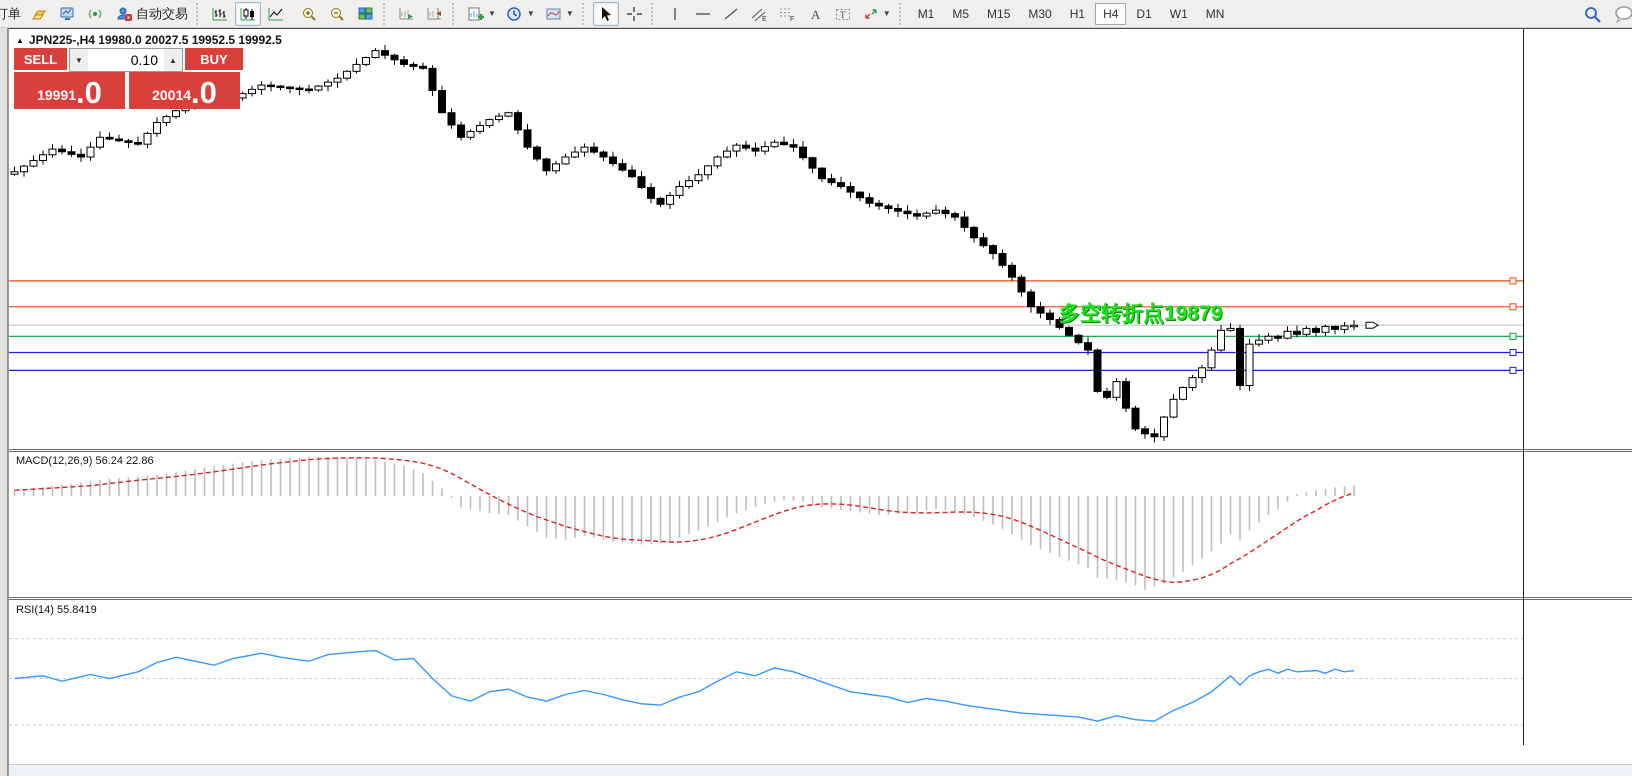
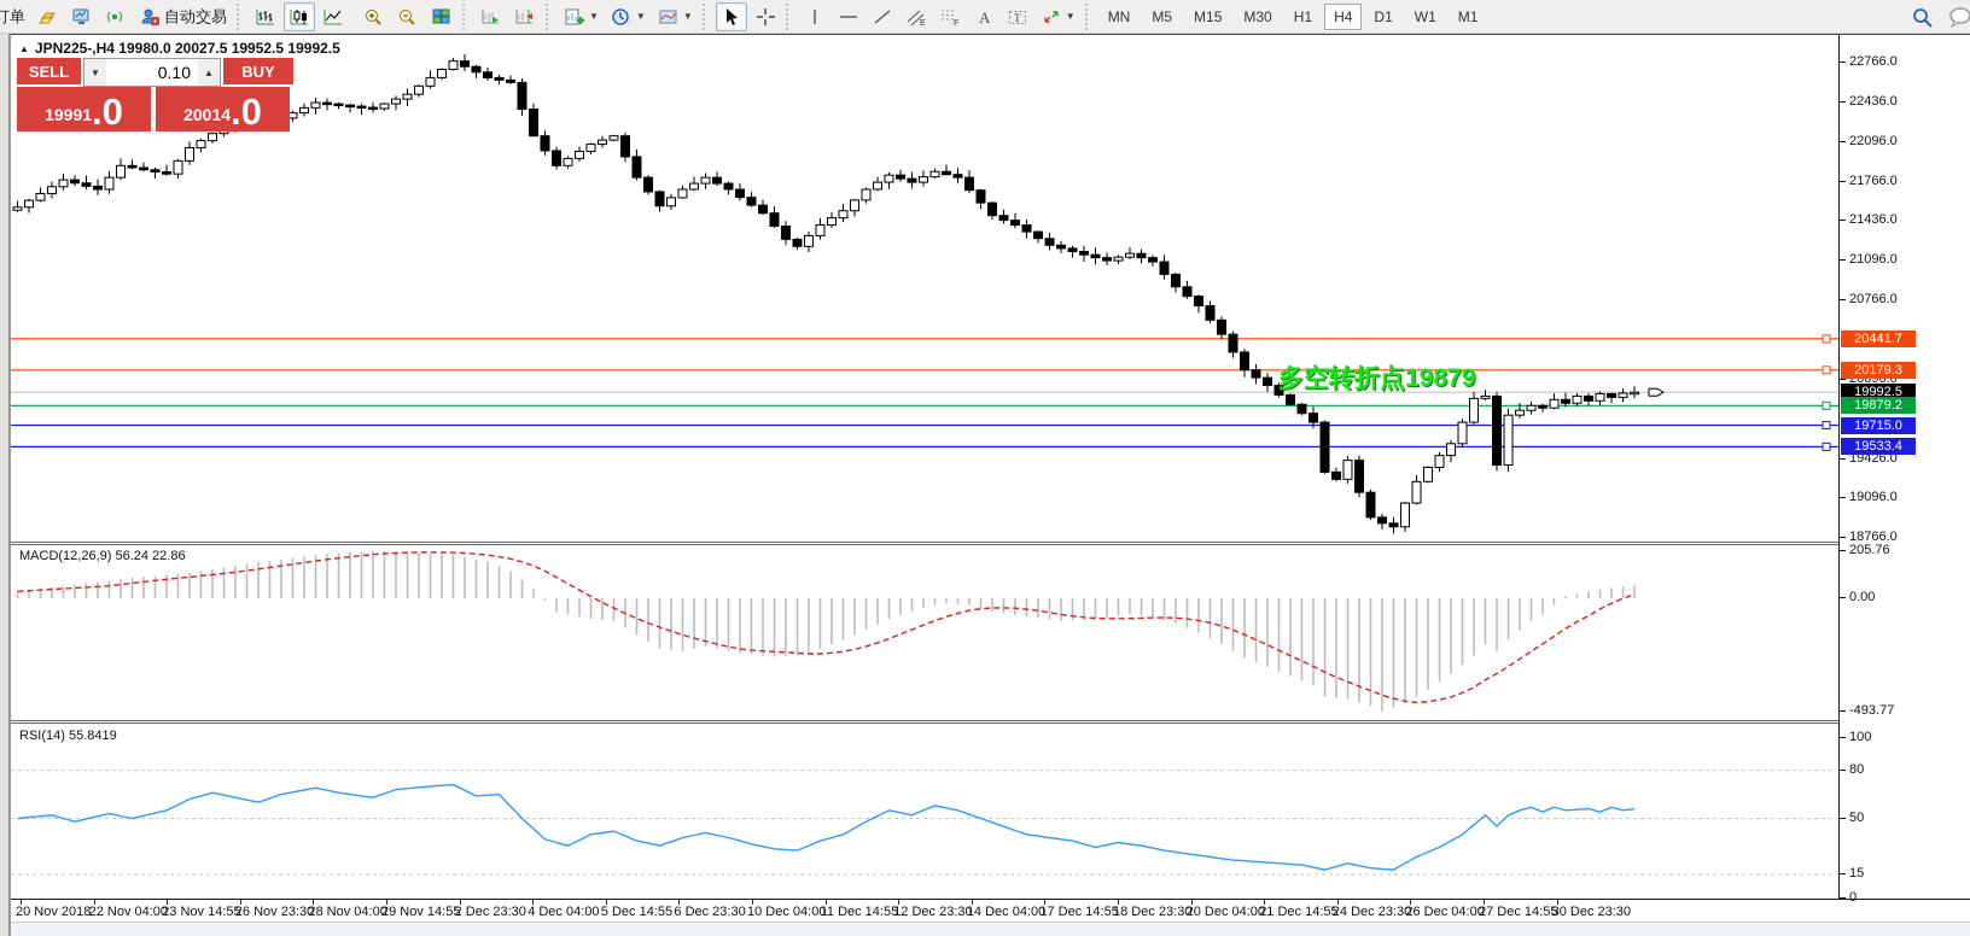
  订单
  自动交易
  ▼
  ▼
  ▼
  A
  T
  ▼
- M1
+ MN
  M5
  M15
  M30
  H1
  H4
  D1
  W1
- MN
+ M1
+ 22766.0
+ 22436.0
+ 22096.0
+ 21766.0
+ 21436.0
+ 21096.0
+ 20766.0
+ 20096.0
+ 19426.0
+ 19096.0
+ 18766.0
+ 205.76
+ 0.00
+ -493.77
+ 100
+ 80
+ 50
+ 15
+ 0
+ 20441.7
+ 20179.3
+ 19992.5
+ 19879.2
+ 19715.0
+ 19533.4
+ 20 Nov 2018
+ 22 Nov 04:00
+ 23 Nov 14:55
+ 26 Nov 23:30
+ 28 Nov 04:00
+ 29 Nov 14:55
+ 2 Dec 23:30
+ 4 Dec 04:00
+ 5 Dec 14:55
+ 6 Dec 23:30
+ 10 Dec 04:00
+ 11 Dec 14:55
+ 12 Dec 23:30
+ 14 Dec 04:00
+ 17 Dec 14:55
+ 18 Dec 23:30
+ 20 Dec 04:00
+ 21 Dec 14:55
+ 24 Dec 23:30
+ 26 Dec 04:00
+ 27 Dec 14:55
+ 30 Dec 23:30
  ▲
  JPN225-,H4 19980.0 20027.5 19952.5 19992.5
  MACD(12,26,9) 56.24 22.86
  RSI(14) 55.8419
  SELL
  ▼
  0.10
  ▲
  BUY
  19991
  .0
  20014
  .0
  多空转折点19879
